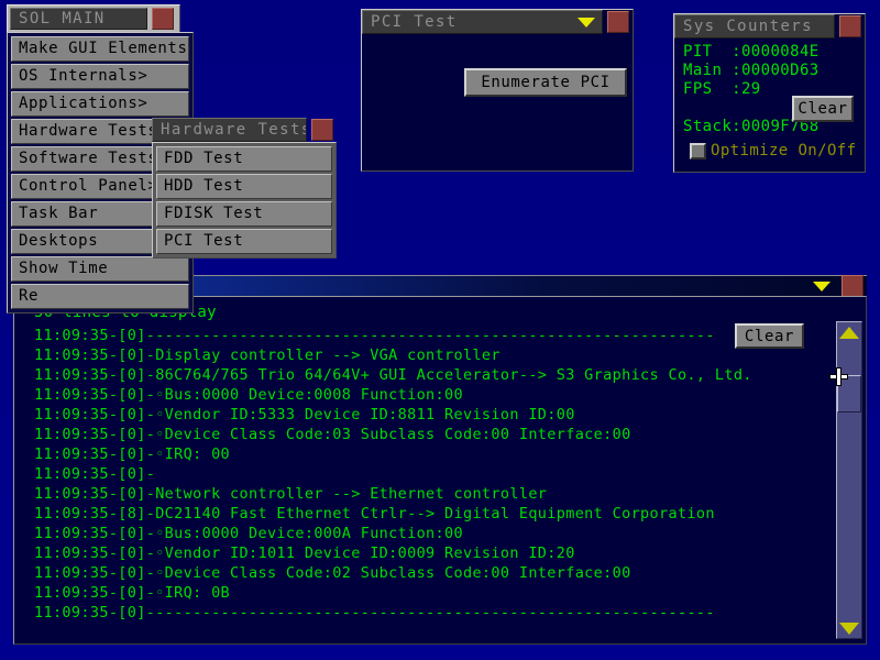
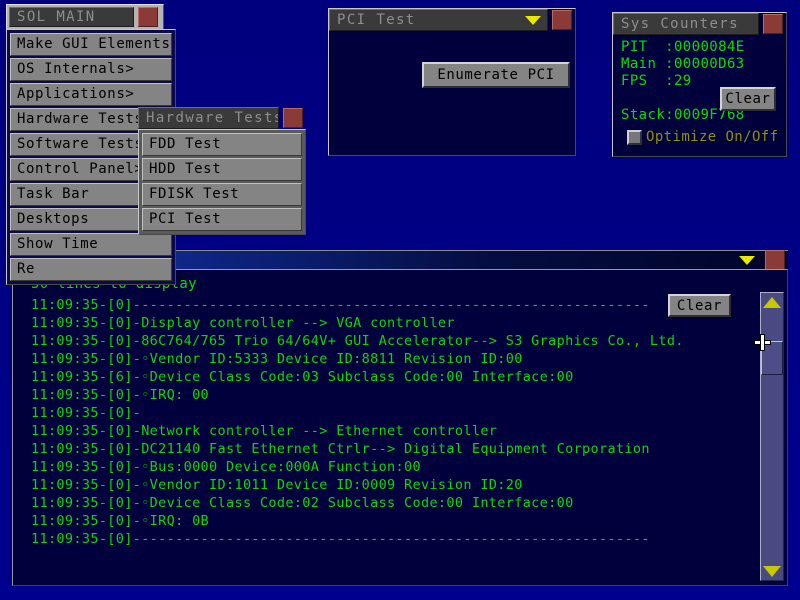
  11:09:35-[0]-------------------------------------------------------------
  11:09:35-[0]-Display controller --> VGA controller
  11:09:35-[0]-86C764/765 Trio 64/64V+ GUI Accelerator--> S3 Graphics Co., Ltd.
- 11:09:35-[0]-◦Bus:0000 Device:0008 Function:00
  11:09:35-[0]-◦Vendor ID:5333 Device ID:8811 Revision ID:00
- 11:09:35-[0]-◦Device Class Code:03 Subclass Code:00 Interface:00
+ 11:09:35-[6]-◦Device Class Code:03 Subclass Code:00 Interface:00
  11:09:35-[0]-◦IRQ: 00
  11:09:35-[0]-
  11:09:35-[0]-Network controller --> Ethernet controller
- 11:09:35-[8]-DC21140 Fast Ethernet Ctrlr--> Digital Equipment Corporation
+ 11:09:35-[0]-DC21140 Fast Ethernet Ctrlr--> Digital Equipment Corporation
  11:09:35-[0]-◦Bus:0000 Device:000A Function:00
  11:09:35-[0]-◦Vendor ID:1011 Device ID:0009 Revision ID:20
  11:09:35-[0]-◦Device Class Code:02 Subclass Code:00 Interface:00
  11:09:35-[0]-◦IRQ: 0B
  11:09:35-[0]-------------------------------------------------------------
  Clear
  SOL MAIN
  Make GUI Elements
  OS Internals>
  Applications>
  Hardware Test
  Software Test
  Control Panel
  Task Bar
  Desktops
  Show Time
  Re
  Hardware Test
  FDD Test
  HDD Test
  FDISK Test
  PCI Test
  PCI Test
  Enumerate PCI
  Sys Counters
  PIT :0000084E
  Main :00000D63
  FPS :29
  Stack:0009F768
  Optimize On/Off
  Clear
